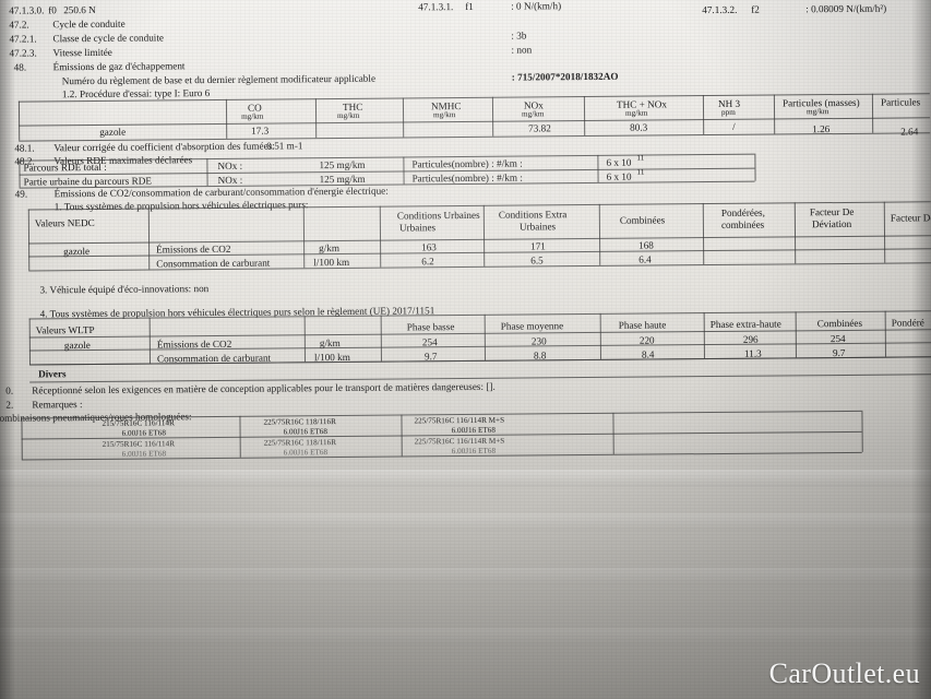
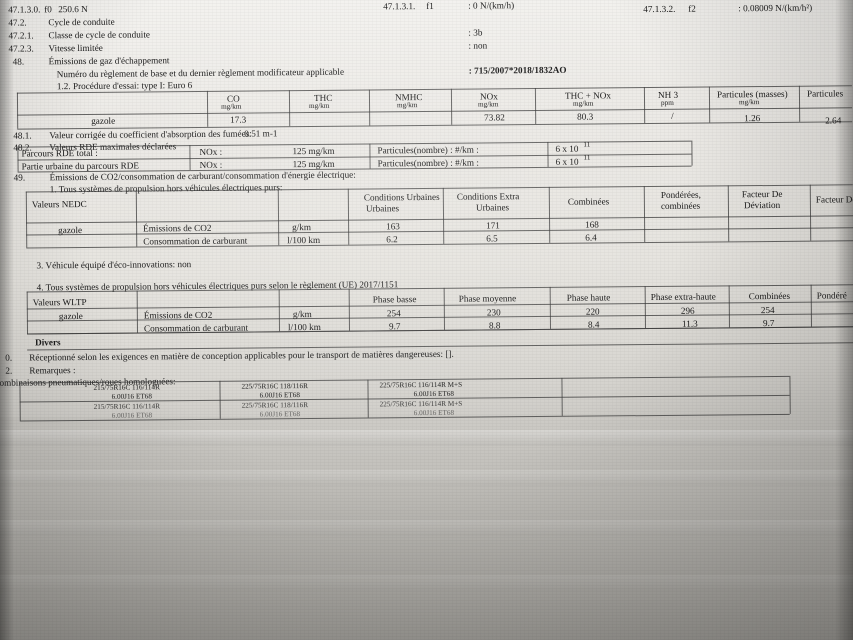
- CarOutlet.eu
